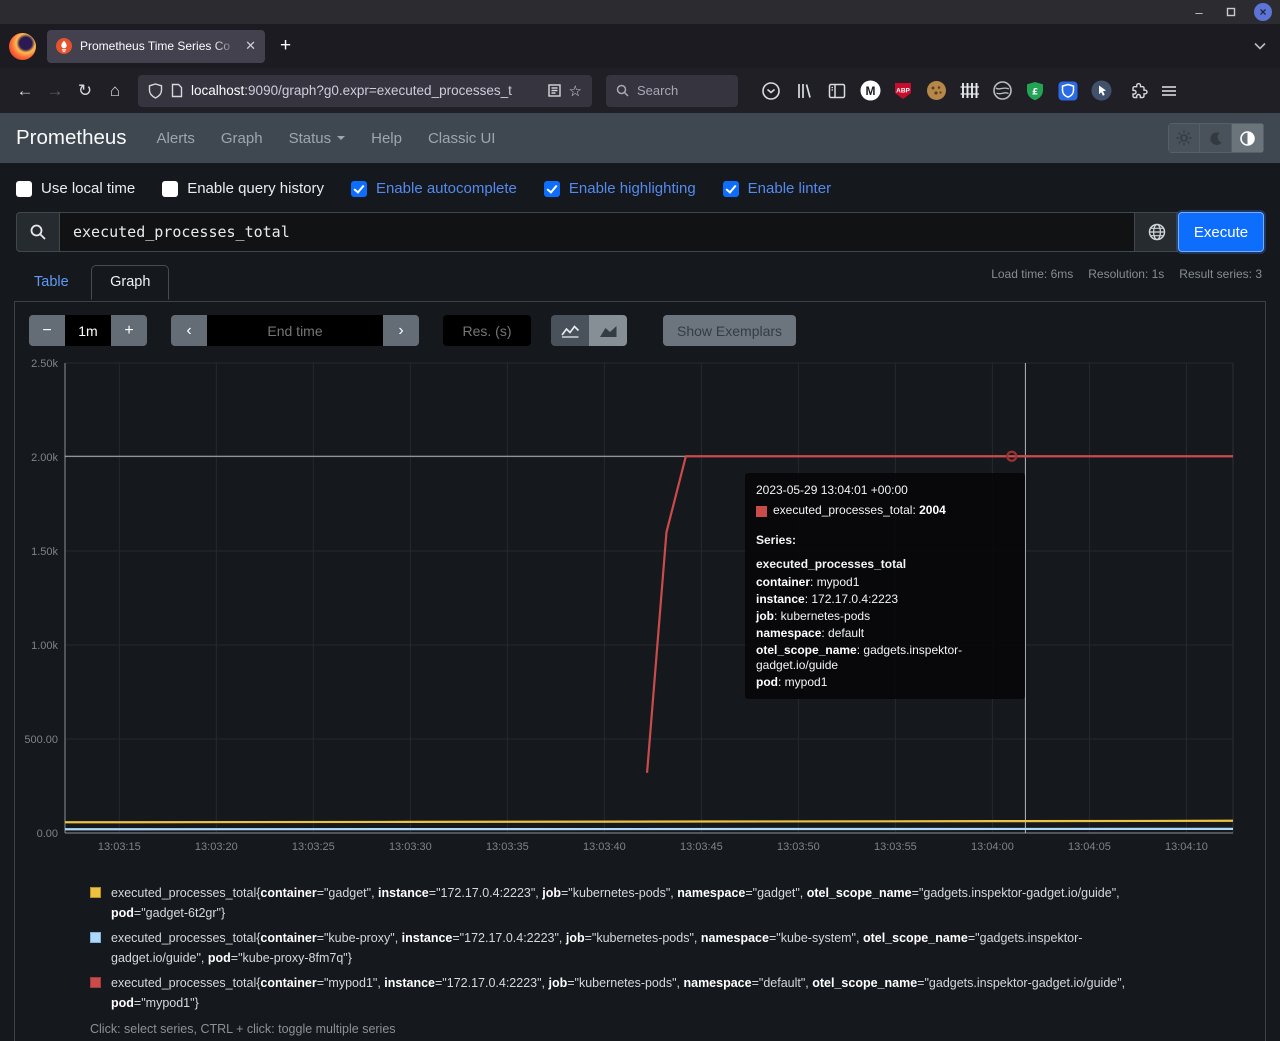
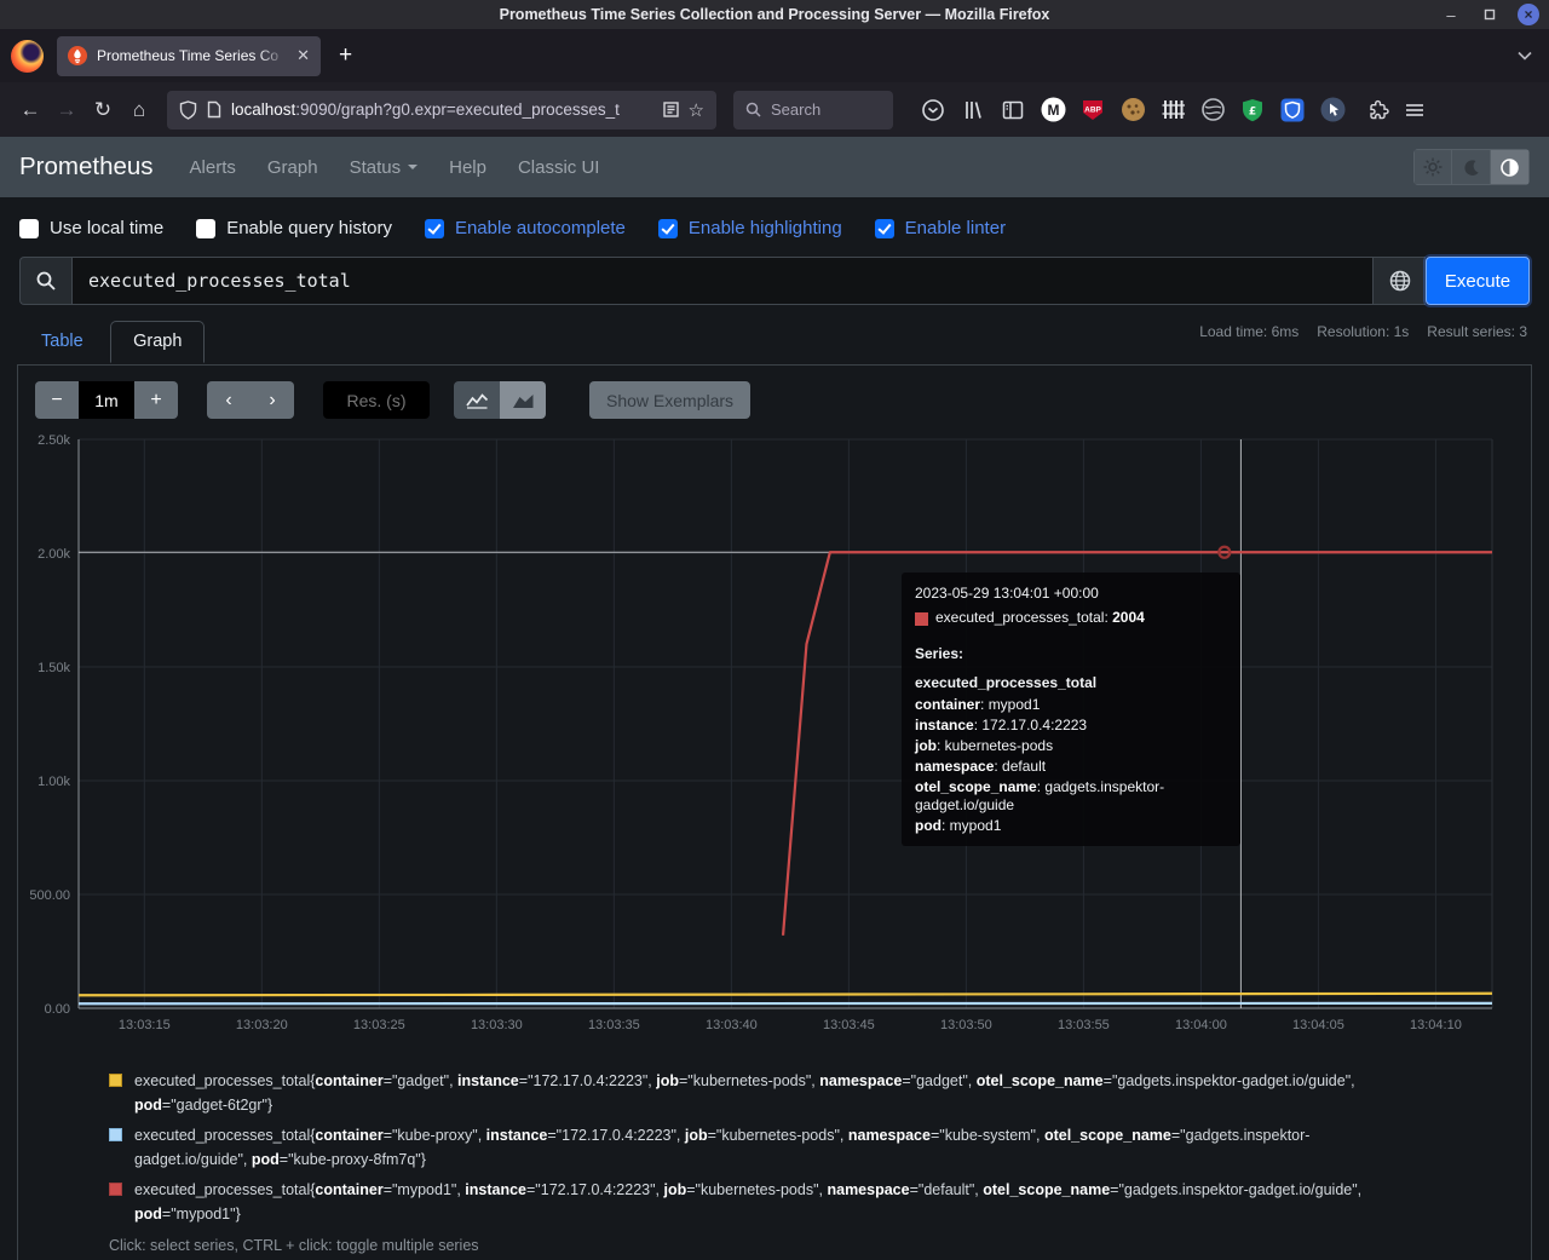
+ Prometheus Time Series Collection and Processing Server — Mozilla Firefox
  –
  ×
  Prometheus Time Series Co
  ✕
  +
  ←
  →
  ↻
  ⌂
  localhost:9090/graph?g0.expr=executed_processes_
  ☆
  Search
  M
  £
  Prometheus
  Alerts
  Graph
  Status
  Help
  Classic UI
  Use local time
  Enable query history
  Enable autocomplete
  Enable highlighting
  Enable linter
  executed_processes_total
  Execute
  Table Graph
  Load time: 6ms
  Resolution: 1s
  Result series: 3
  −
  1m
  +
  ‹
- End time
  ›
  Res. (s)
  Show Exemplars
  0.00
  500.00
  1.00k
  1.50k
  2.00k
  2.50k
  13:03:15
  13:03:20
  13:03:25
  13:03:30
  13:03:35
  13:03:40
  13:03:45
  13:03:50
  13:03:55
  13:04:00
  13:04:05
  13:04:10
  2023-05-29 13:04:01 +00:00
  executed_processes_total: 2004
  Series:
  executed_processes_total
  container: mypod1
  instance: 172.17.0.4:2223
  job: kubernetes-pods
  namespace: default
  otel_scope_name: gadgets.inspektor-gadget.io/guide
  pod: mypod1
  executed_processes_total{container="gadget", instance="172.17.0.4:2223", job="kubernetes-pods", namespace="gadget", otel_scope_name="gadgets.inspektor-gadget.io/guide", pod="gadget-6t2gr"}
  executed_processes_total{container="kube-proxy", instance="172.17.0.4:2223", job="kubernetes-pods", namespace="kube-system", otel_scope_name="gadgets.inspektor-gadget.io/guide", pod="kube-proxy-8fm7q"}
  executed_processes_total{container="mypod1", instance="172.17.0.4:2223", job="kubernetes-pods", namespace="default", otel_scope_name="gadgets.inspektor-gadget.io/guide", pod="mypod1"}
  Click: select series, CTRL + click: toggle multiple series
